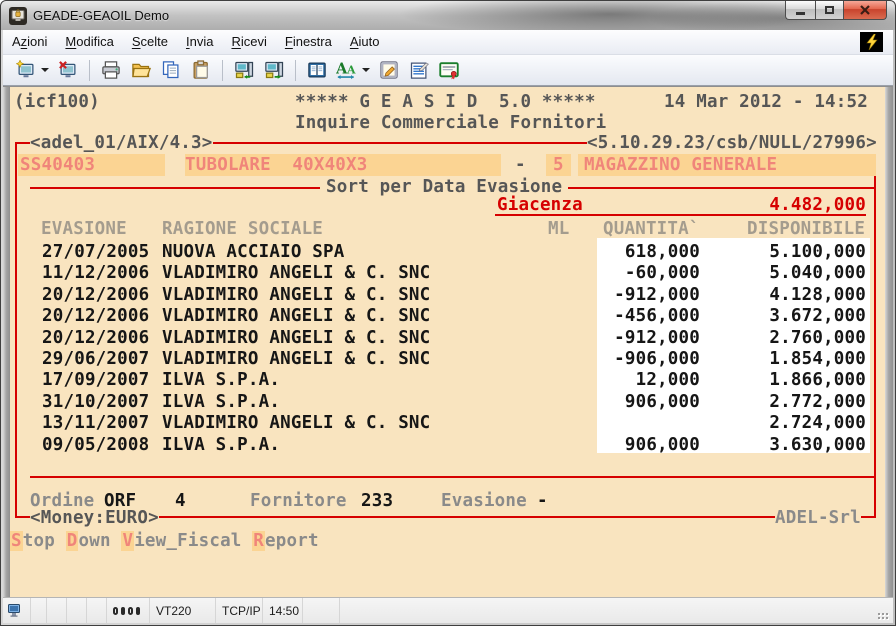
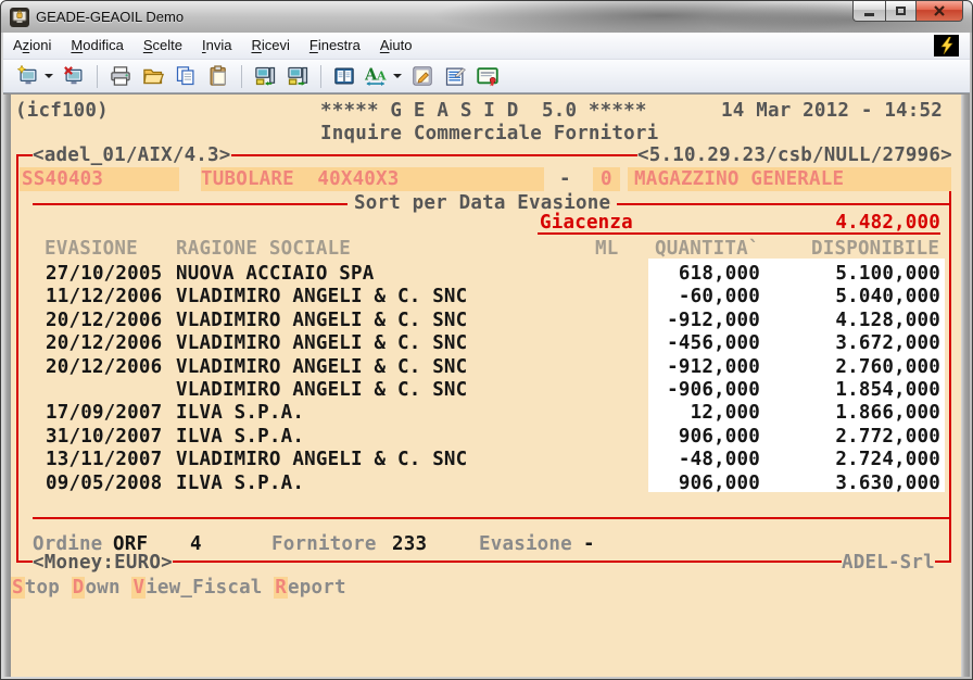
  GEADE-GEAOIL Demo
  Azioni Modifica Scelte Invia Ricevi Finestra Aiuto
  A
  A
  (icf100)
  ***** G E A S I D 5.0 *****
  14 Mar 2012 - 14:52
  Inquire Commerciale Fornitori
  <adel_01/AIX/4.3>
  <5.10.29.23/csb/NULL/27996>
  SS40403
  TUBOLARE 40X40X3
  -
- 5
+ 0
  MAGAZZINO GENERALE
  Sort per Data Evasione
  Giacenza
  4.482,000
  EVASIONE
  RAGIONE SOCIALE
  ML
  QUANTITA`
  DISPONIBILE
- 27/07/2005
+ 27/10/2005
  NUOVA ACCIAIO SPA
  618,000
  5.100,000
  11/12/2006
  VLADIMIRO ANGELI & C. SNC
  -60,000
  5.040,000
  20/12/2006
  VLADIMIRO ANGELI & C. SNC
  -912,000
  4.128,000
  20/12/2006
  VLADIMIRO ANGELI & C. SNC
  -456,000
  3.672,000
  20/12/2006
  VLADIMIRO ANGELI & C. SNC
  -912,000
  2.760,000
- 29/06/2007
  VLADIMIRO ANGELI & C. SNC
  -906,000
  1.854,000
  17/09/2007
  ILVA S.P.A.
  12,000
  1.866,000
  31/10/2007
  ILVA S.P.A.
  906,000
  2.772,000
  13/11/2007
  VLADIMIRO ANGELI & C. SNC
+ -48,000
  2.724,000
  09/05/2008
  ILVA S.P.A.
  906,000
  3.630,000
  Ordine
  ORF
  4
  Fornitore
  233
  Evasione
  -
  <Money:EURO>
  ADEL-Srl
  Stop Down View_Fiscal Report
- VT220
- TCP/IP
- 14:50
